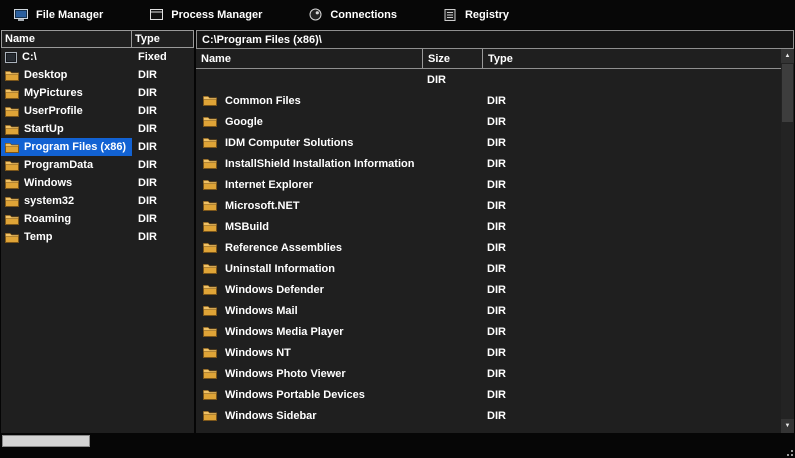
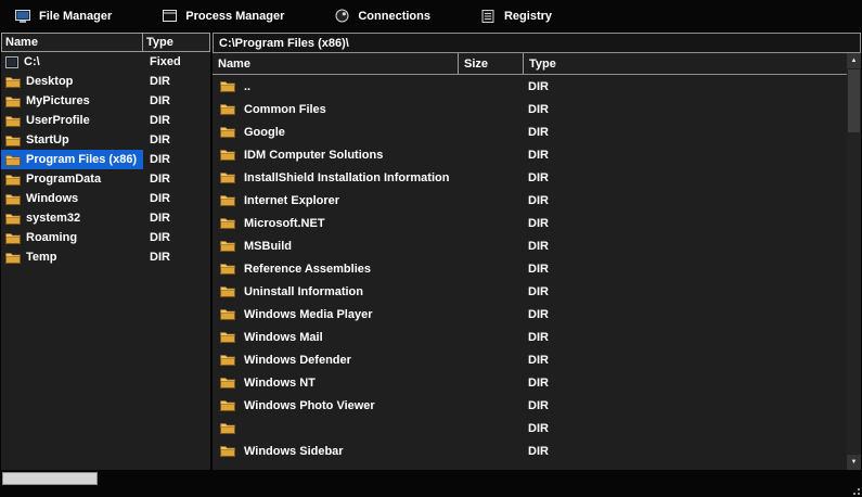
  File Manager
  Process Manager
  Connections
  Registry
  Name
  Type
  C:\
  Fixed
  Desktop
  DIR
  MyPictures
  DIR
  UserProfile
  DIR
  StartUp
  DIR
  Program Files (x86)
  DIR
  ProgramData
  DIR
  Windows
  DIR
  system32
  DIR
  Roaming
  DIR
  Temp
  DIR
  C:\Program Files (x86)\
  Name
  Size
  Type
+ ..
  DIR
  Common Files
  DIR
  Google
  DIR
  IDM Computer Solutions
  DIR
  InstallShield Installation Information
  DIR
  Internet Explorer
  DIR
  Microsoft.NET
  DIR
  MSBuild
  DIR
  Reference Assemblies
  DIR
  Uninstall Information
  DIR
- Windows Defender
+ Windows Media Player
  DIR
  Windows Mail
  DIR
- Windows Media Player
+ Windows Defender
  DIR
  Windows NT
  DIR
  Windows Photo Viewer
  DIR
- Windows Portable Devices
  DIR
  Windows Sidebar
  DIR
